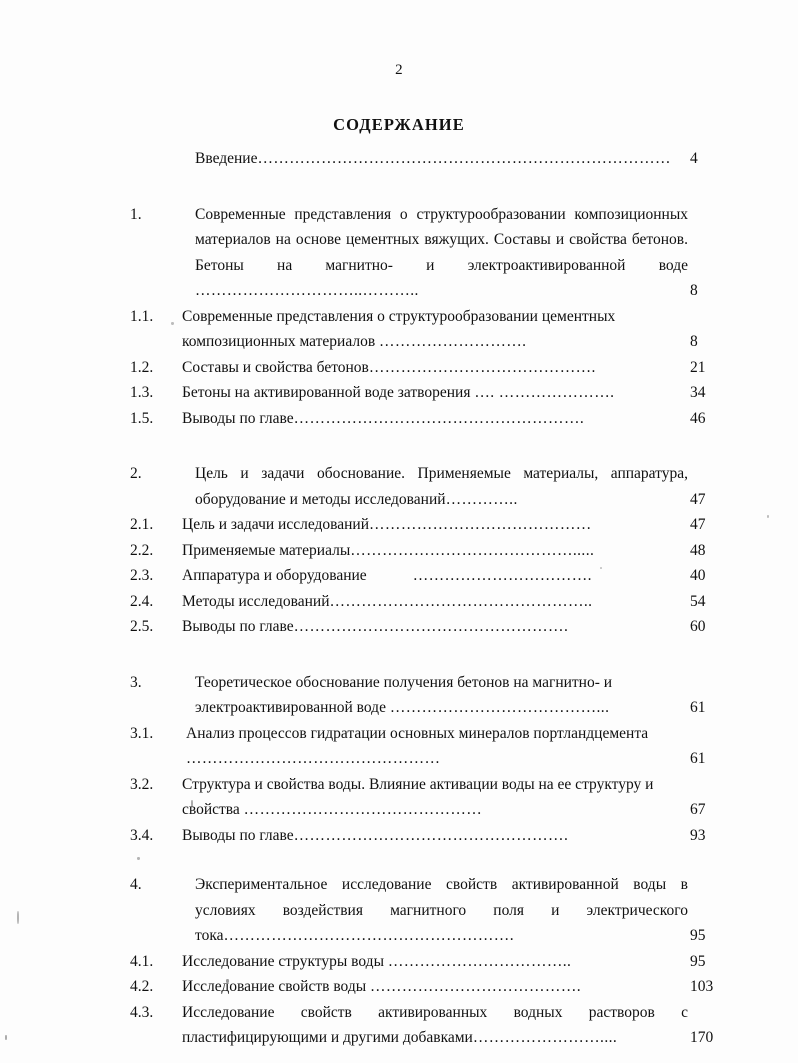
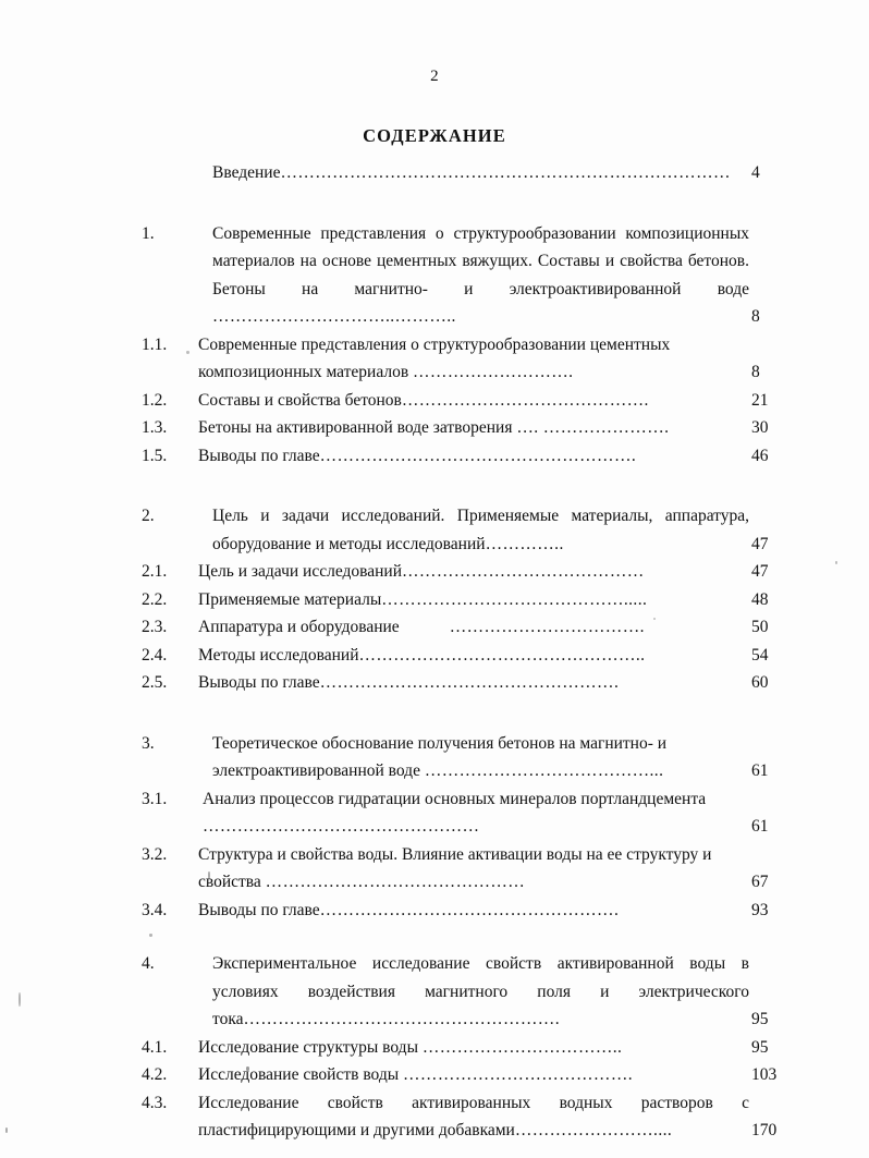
  2
  СОДЕРЖАНИЕ
  Введение……………………………………………………………………
  4
  1.
  Современные представления о структурообразовании композиционных материалов на основе цементных вяжущих. Составы и свойства бетонов. Бетоны на магнитно- и электроактивированной воде …………………………..………..
  8
  1.1.
  Современные представления о структурообразовании цементных композиционных материалов ……………………….
  8
  1.2.
  Составы и свойства бетонов…………………………………….
  21
  1.3.
  Бетоны на активированной воде затворения …. ………………….
- 34
+ 30
  1.5.
  Выводы по главе……………………………………………….
  46
  2.
- Цель и задачи обоснование. Применяемые материалы, аппаратура, оборудование и методы исследований…………..
+ Цель и задачи исследований. Применяемые материалы, аппаратура, оборудование и методы исследований…………..
  47
  2.1.
  Цель и задачи исследований……………………………………
  47
  2.2.
  Применяемые материалы…………………………………….....
  48
  2.3.
  Аппаратура и оборудование …………………………….
- 40
+ 50
  2.4.
  Методы исследований…………………………………………..
  54
  2.5.
  Выводы по главе…………………………………………….
  60
  3.
  Теоретическое обоснование получения бетонов на магнитно- и электроактивированной воде …………………………………...
  61
  3.1.
  Анализ процессов гидратации основных минералов портландцемента …………………………………………
  61
  3.2.
  Структура и свойства воды. Влияние активации воды на ее структуру и свойства ………………………………………
  67
  3.4.
  Выводы по главе…………………………………………….
  93
  4.
  Экспериментальное исследование свойств активированной воды в условиях воздействия магнитного поля и электрического тока……………………………………………….
  95
  4.1.
  Исследование структуры воды ……………………………..
  95
  4.2.
  Исследование свойств воды ………………………………….
  103
  4.3.
  Исследование свойств активированных водных растворов с пластифицирующими и другими добавками……………………....
  170
